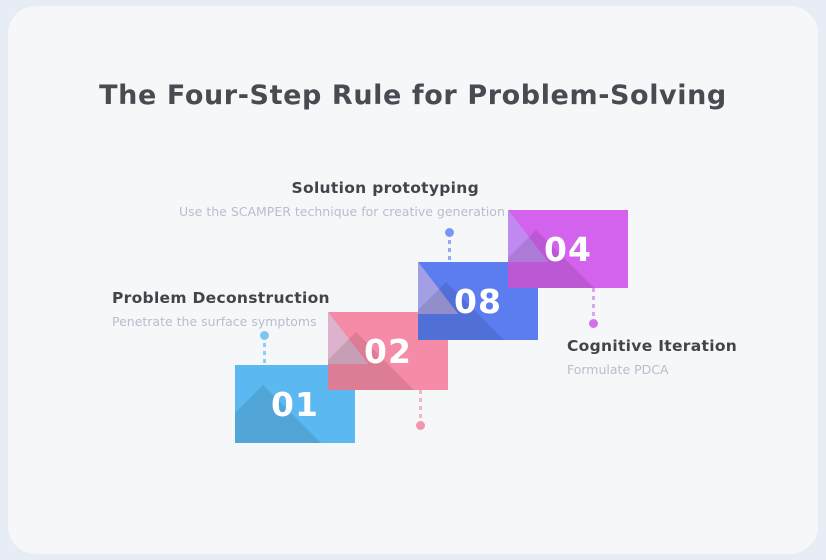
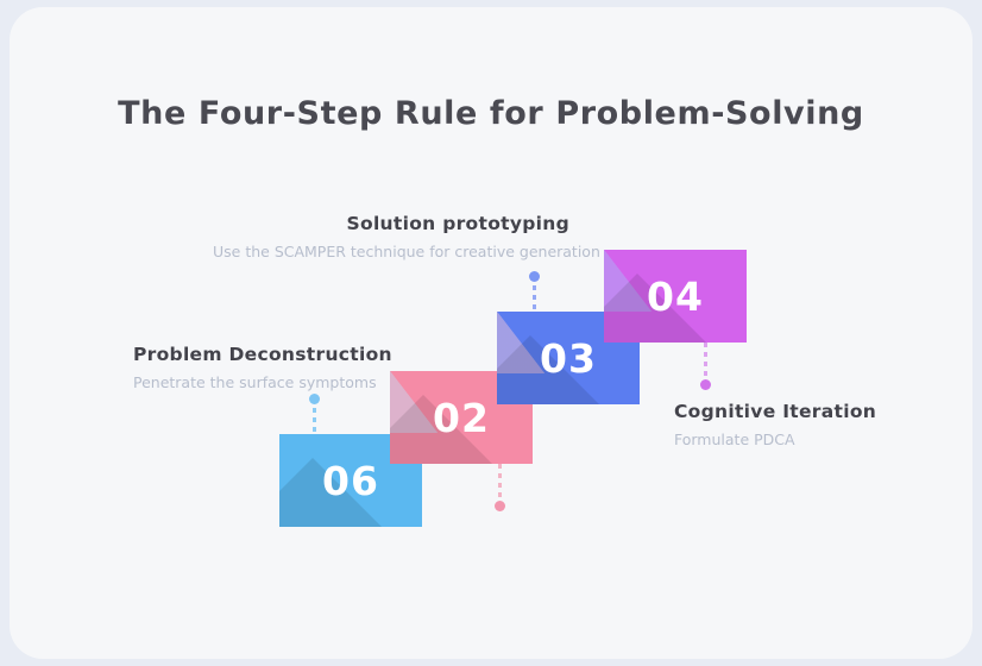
  The Four-Step Rule for Problem-Solving
- 01
+ 06
  Problem Deconstruction
  Penetrate the surface symptoms
  02
- 08
+ 03
  Solution prototyping
  Use the SCAMPER technique for creative generation
  04
  Cognitive Iteration
  Formulate PDCA
